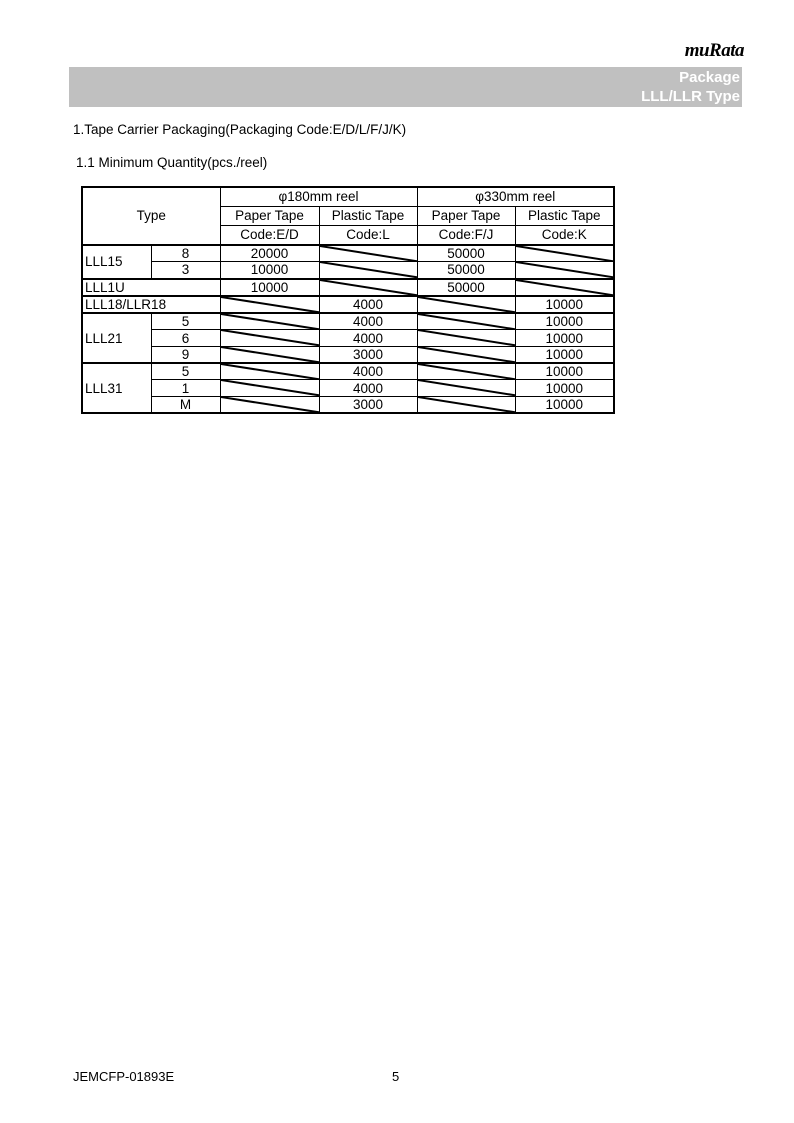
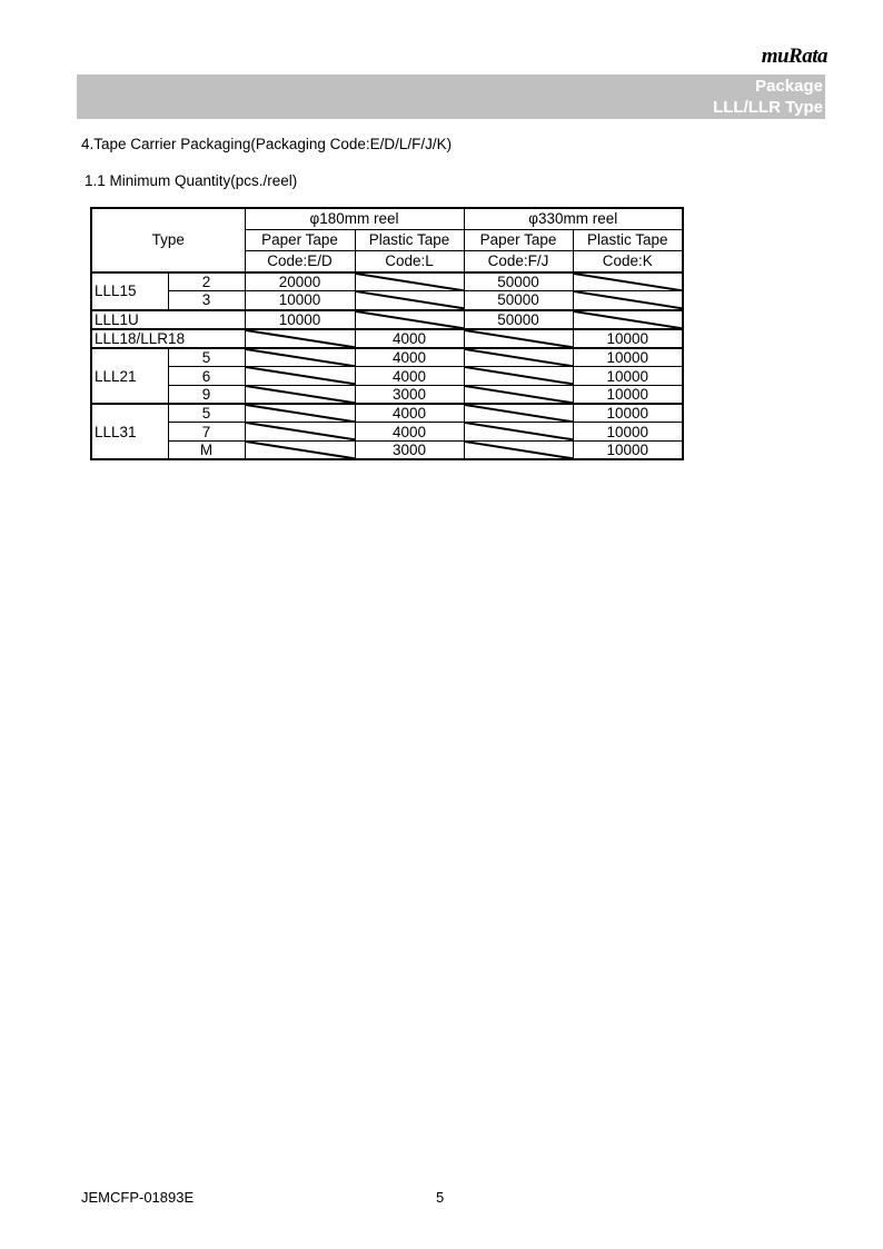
  muRata
  Package
  LLL/LLR Type
- 1.Tape Carrier Packaging(Packaging Code:E/D/L/F/J/K)
+ 4.Tape Carrier Packaging(Packaging Code:E/D/L/F/J/K)
  1.1 Minimum Quantity(pcs./reel)
  Type	φ180mm reel	φ330mm reel
  Paper Tape	Plastic Tape	Paper Tape	Plastic Tape
  Code:E/D	Code:L	Code:F/J	Code:K
- LLL15	8	20000		50000
+ LLL15	2	20000		50000
  3	10000		50000
  LLL1U	10000		50000
  LLL18/LLR18		4000		10000
  LLL21	5		4000		10000
  6		4000		10000
  9		3000		10000
  LLL31	5		4000		10000
- 1		4000		10000
+ 7		4000		10000
  M		3000		10000
  JEMCFP-01893E
  5
